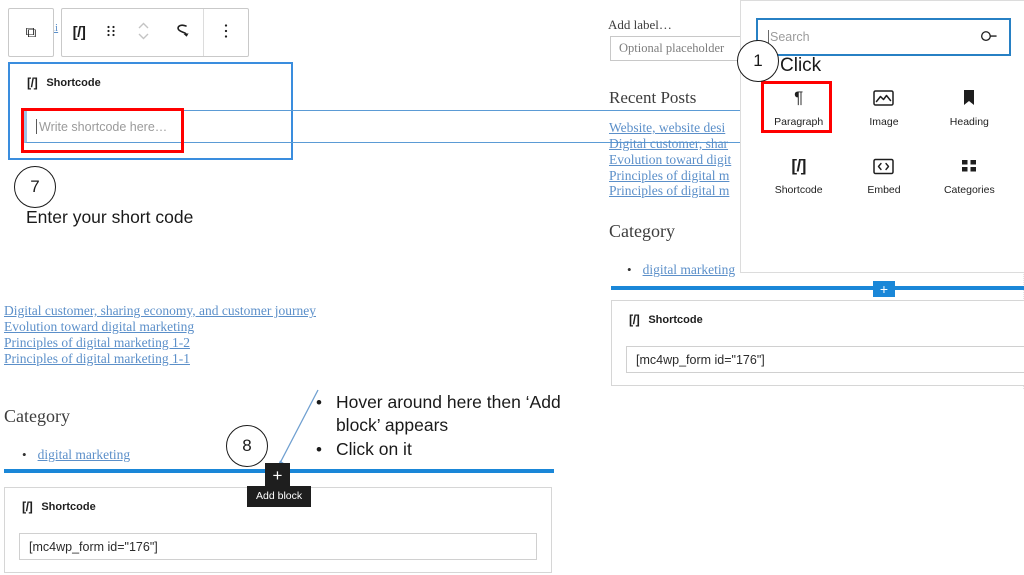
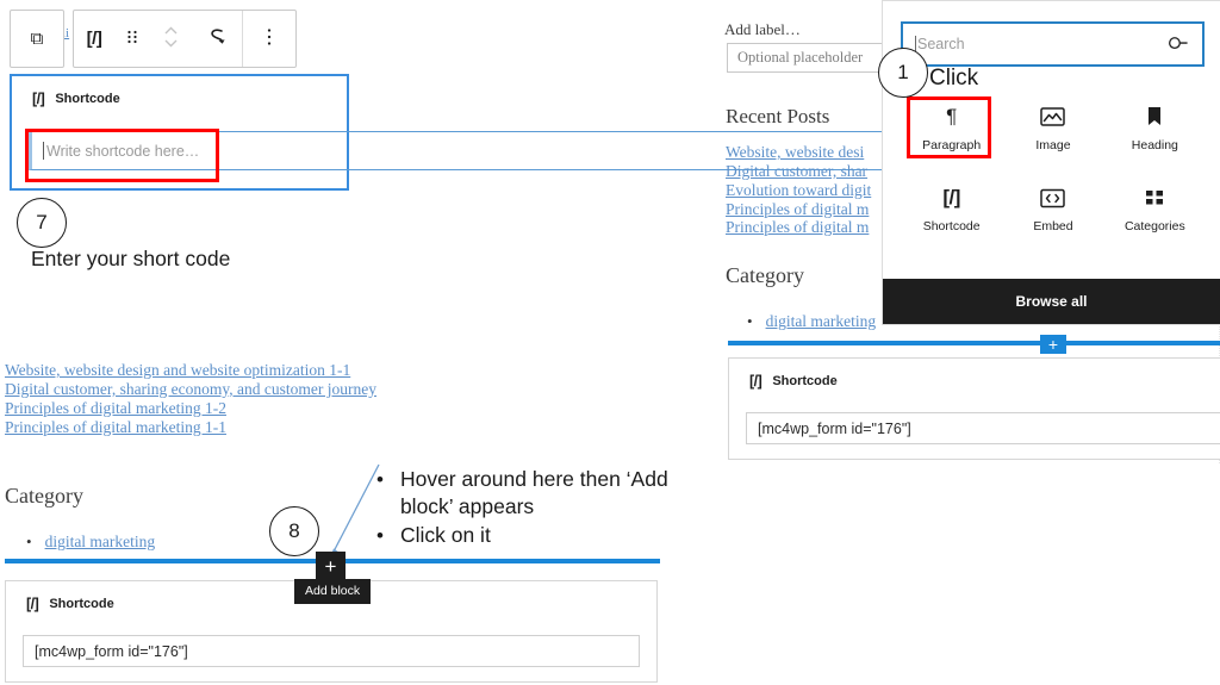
  ⧉
  [/]
  [/]
  Shortcode
  Write shortcode here…
  7
  Enter your short code
+ Website, website design and website optimization 1-1
  Digital customer, sharing economy, and customer journey
- Evolution toward digital marketing
  Principles of digital marketing 1-2
  Principles of digital marketing 1-1
  Category
  •
  digital marketing
  8
  •
  Hover around here then ‘Add block’ appears
  •
  Click on it
  +
  Add block
  [/]
  Shortcode
  [mc4wp_form id="176"]
  Add label…
  Optional placeholder
  Recent Posts
  Website, website desi
  Digital customer, shar
  Evolution toward digit
  Principles of digital m
  Principles of digital m
  Category
  •
  digital marketing
  +
  [/]
  Shortcode
  [mc4wp_form id="176"]
  Search
  ¶
  Paragraph
  Image
  Heading
  [/]
  Shortcode
  Embed
  Categories
+ Browse all
  1
  Click
